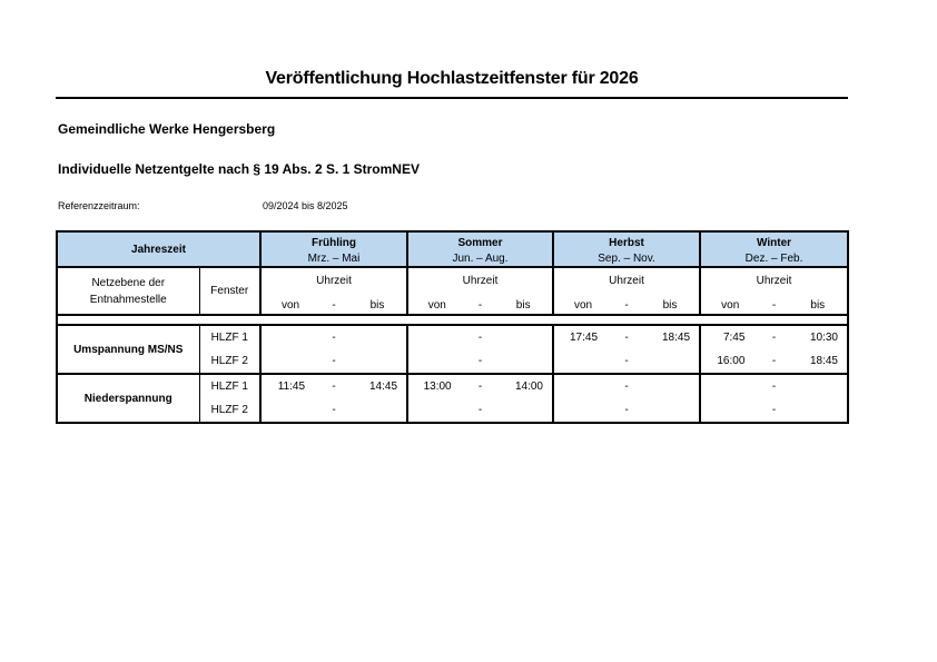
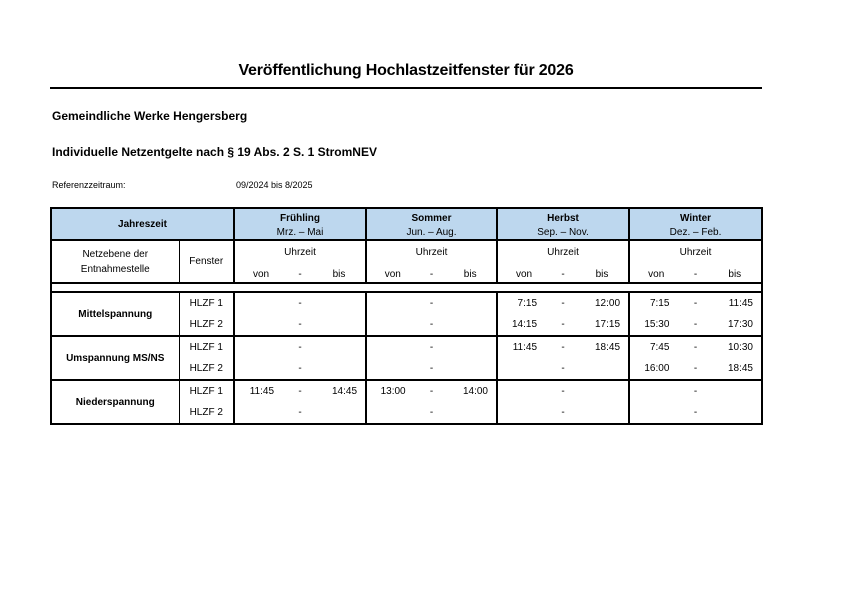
  Veröffentlichung Hochlastzeitfenster für 2026
  Gemeindliche Werke Hengersberg
  Individuelle Netzentgelte nach § 19 Abs. 2 S. 1 StromNEV
  Referenzzeitraum:
  09/2024 bis 8/2025
  Jahreszeit	Frühling Mrz. – Mai	Sommer Jun. – Aug.	Herbst Sep. – Nov.	Winter Dez. – Feb.
  Netzebene der Entnahmestelle	Fenster	Uhrzeit von - bis	Uhrzeit von - bis	Uhrzeit von - bis	Uhrzeit von - bis
+ Mittelspannung	HLZF 1 HLZF 2	- -	- -	7:15 - 12:00 14:15 - 17:15	7:15 - 11:45 15:30 - 17:30
- Umspannung MS/NS	HLZF 1 HLZF 2	- -	- -	17:45 - 18:45 -	7:45 - 10:30 16:00 - 18:45
+ Umspannung MS/NS	HLZF 1 HLZF 2	- -	- -	11:45 - 18:45 -	7:45 - 10:30 16:00 - 18:45
  Niederspannung	HLZF 1 HLZF 2	11:45 - 14:45 -	13:00 - 14:00 -	- -	- -
